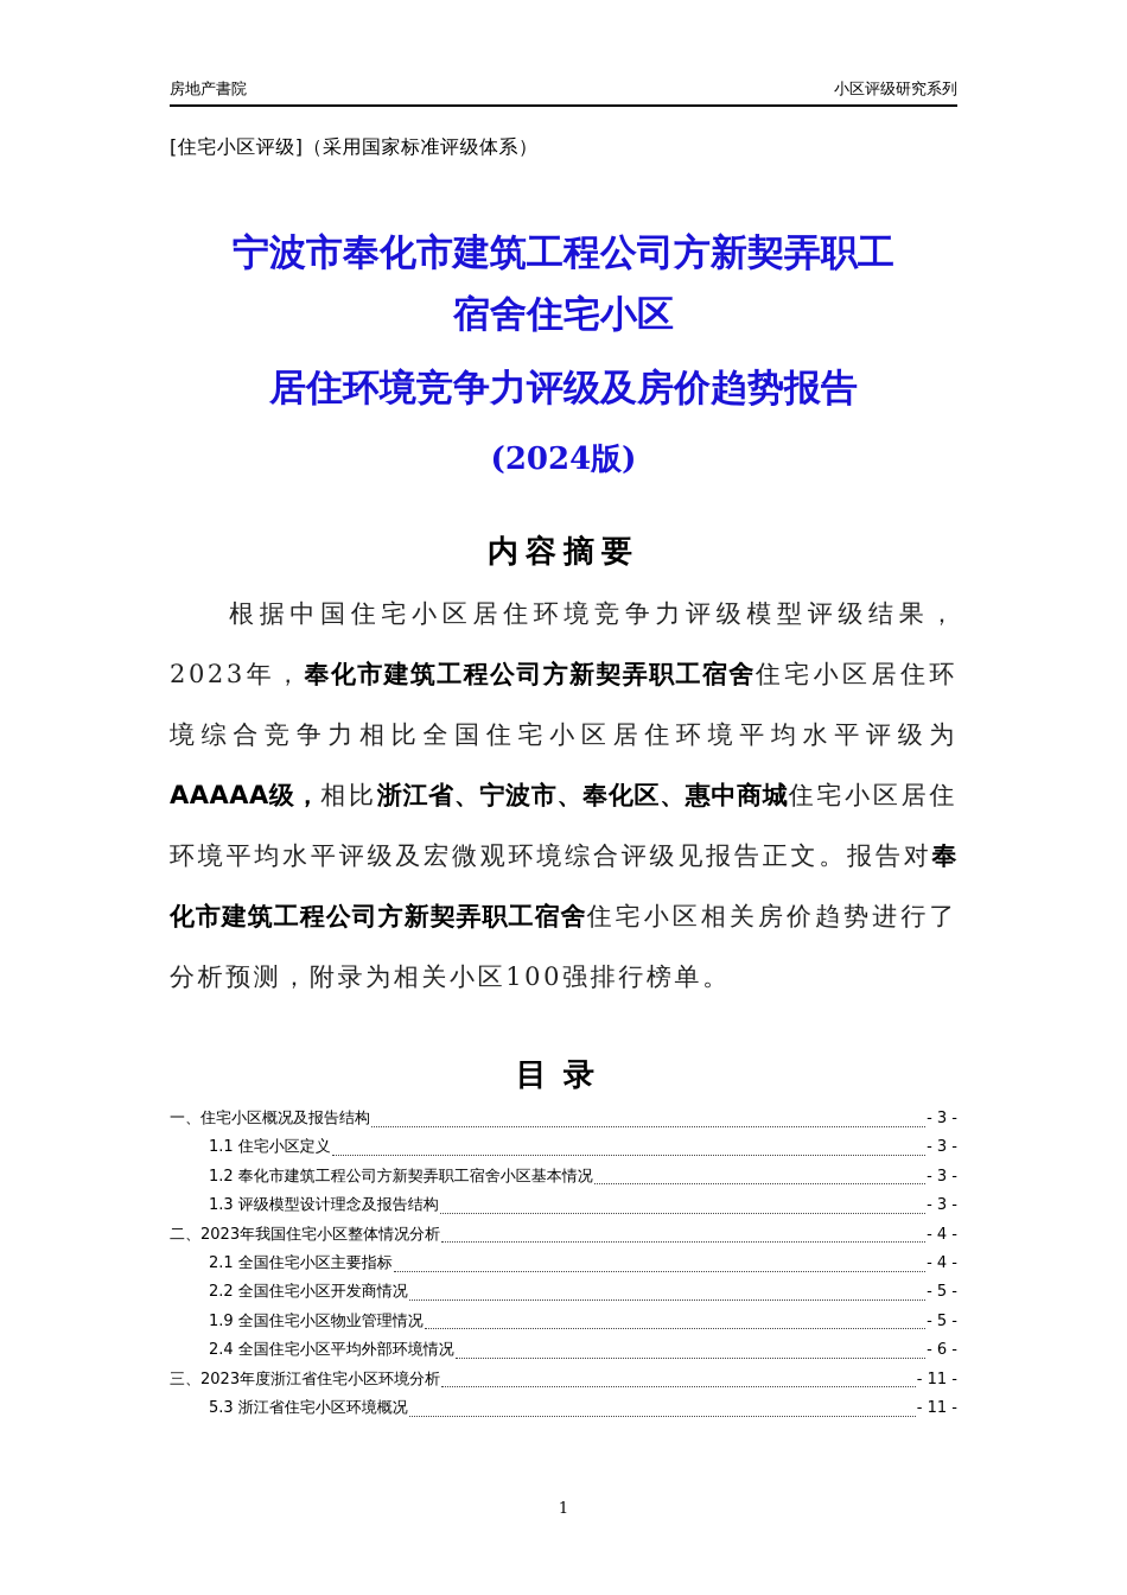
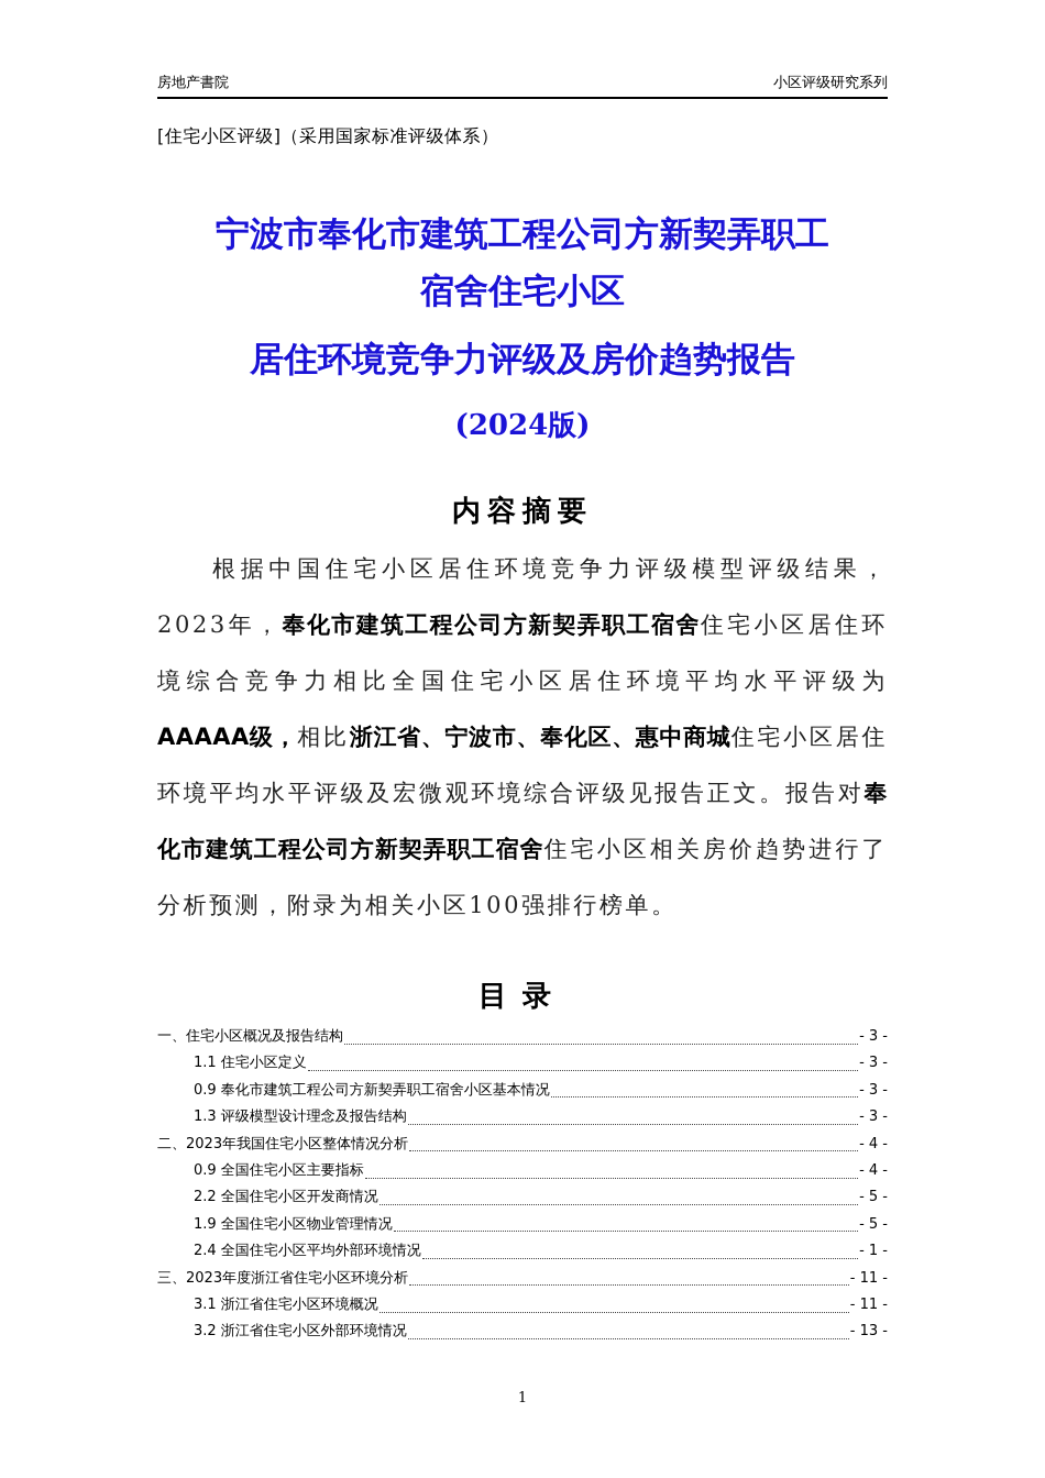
  房地产書院
  小区评级研究系列
  [住宅小区评级]（采用国家标准评级体系）
  宁波市奉化市建筑工程公司方新契弄职工
  宿舍住宅小区
  居住环境竞争力评级及房价趋势报告
  (2024版)
  内容摘要
  根据中国住宅小区居住环境竞争力评级模型评级结果，2023年，奉化市建筑工程公司方新契弄职工宿舍住宅小区居住环境综合竞争力相比全国住宅小区居住环境平均水平评级为AAAAA级，相比浙江省、宁波市、奉化区、惠中商城住宅小区居住环境平均水平评级及宏微观环境综合评级见报告正文。报告对奉化市建筑工程公司方新契弄职工宿舍住宅小区相关房价趋势进行了分析预测，附录为相关小区100强排行榜单。
  目录
  一、住宅小区概况及报告结构
  - 3 -
  1.1 住宅小区定义
  - 3 -
- 1.2 奉化市建筑工程公司方新契弄职工宿舍小区基本情况
+ 0.9 奉化市建筑工程公司方新契弄职工宿舍小区基本情况
  - 3 -
  1.3 评级模型设计理念及报告结构
  - 3 -
  二、2023年我国住宅小区整体情况分析
  - 4 -
- 2.1 全国住宅小区主要指标
+ 0.9 全国住宅小区主要指标
  - 4 -
  2.2 全国住宅小区开发商情况
  - 5 -
  1.9 全国住宅小区物业管理情况
  - 5 -
  2.4 全国住宅小区平均外部环境情况
- - 6 -
+ - 1 -
  三、2023年度浙江省住宅小区环境分析
  - 11 -
- 5.3 浙江省住宅小区环境概况
+ 3.1 浙江省住宅小区环境概况
  - 11 -
+ 3.2 浙江省住宅小区外部环境情况
+ - 13 -
  1
